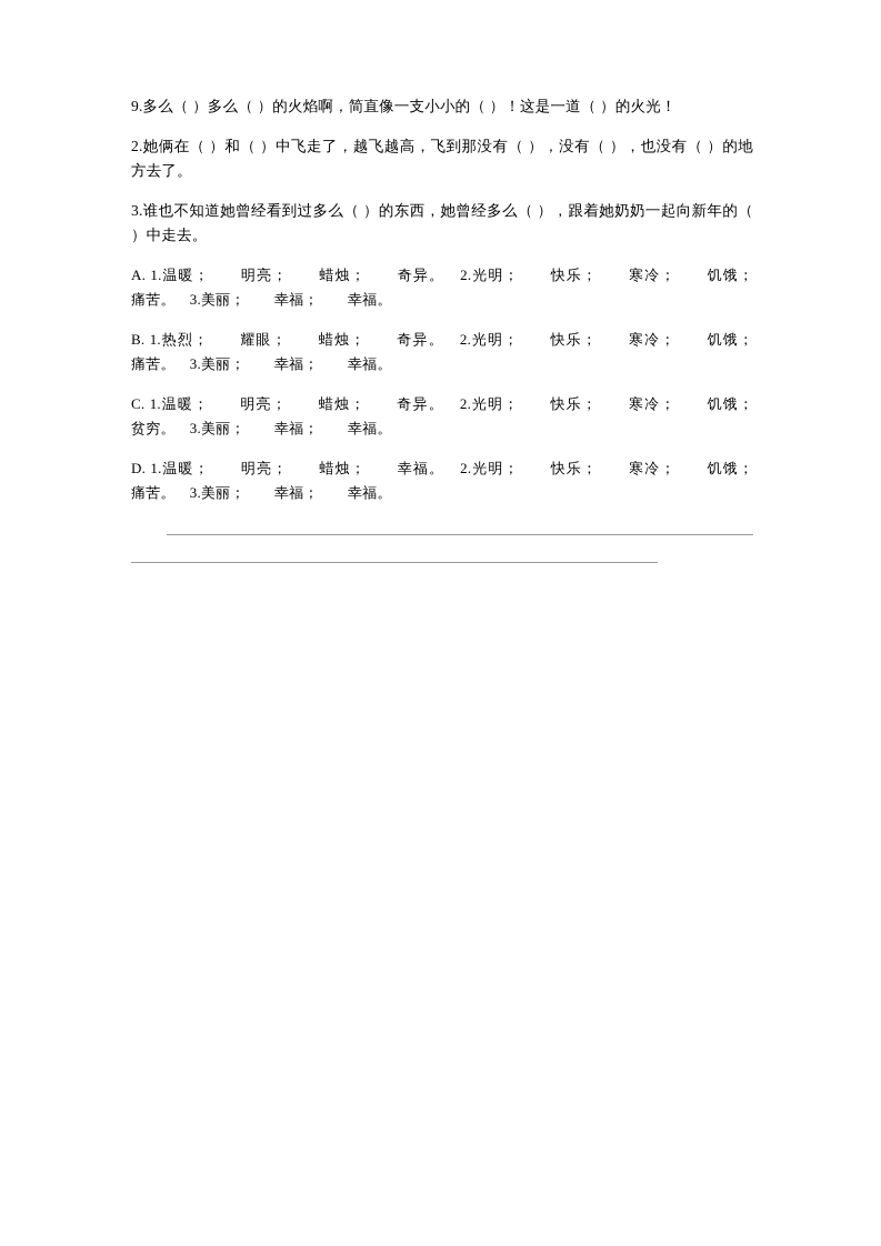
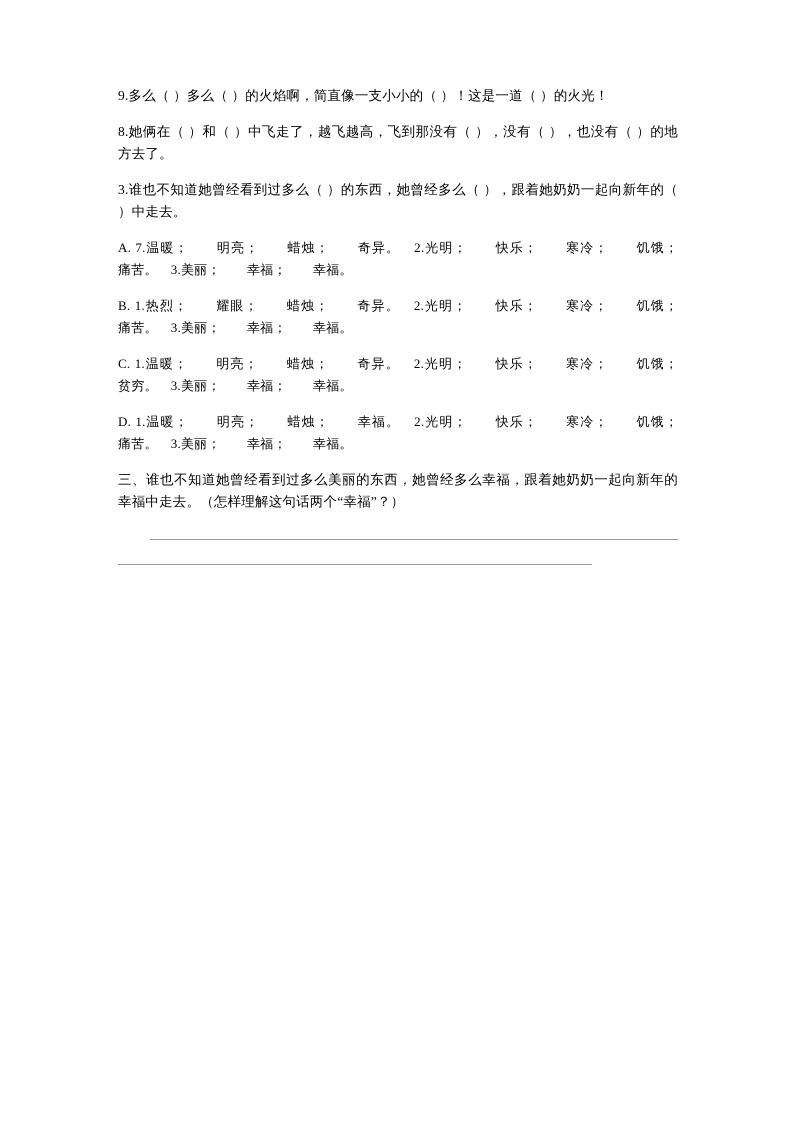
  9.多么（ ）多么（ ）的火焰啊，简直像一支小小的（ ）！这是一道（ ）的火光！
- 2.她俩在（ ）和（ ）中飞走了，越飞越高，飞到那没有（ ），没有（ ），也没有（ ）的地方去了。
+ 8.她俩在（ ）和（ ）中飞走了，越飞越高，飞到那没有（ ），没有（ ），也没有（ ）的地方去了。
  3.谁也不知道她曾经看到过多么（ ）的东西，她曾经多么（ ），跟着她奶奶一起向新年的（ ）中走去。
- A. 1.温暖； 明亮； 蜡烛； 奇异。 2.光明； 快乐； 寒冷； 饥饿； 痛苦。 3.美丽； 幸福； 幸福。
+ A. 7.温暖； 明亮； 蜡烛； 奇异。 2.光明； 快乐； 寒冷； 饥饿； 痛苦。 3.美丽； 幸福； 幸福。
  B. 1.热烈； 耀眼； 蜡烛； 奇异。 2.光明； 快乐； 寒冷； 饥饿； 痛苦。 3.美丽； 幸福； 幸福。
  C. 1.温暖； 明亮； 蜡烛； 奇异。 2.光明； 快乐； 寒冷； 饥饿； 贫穷。 3.美丽； 幸福； 幸福。
  D. 1.温暖； 明亮； 蜡烛； 幸福。 2.光明； 快乐； 寒冷； 饥饿； 痛苦。 3.美丽； 幸福； 幸福。
+ 三、谁也不知道她曾经看到过多么美丽的东西，她曾经多么幸福，跟着她奶奶一起向新年的幸福中走去。（怎样理解这句话两个“幸福”？）
